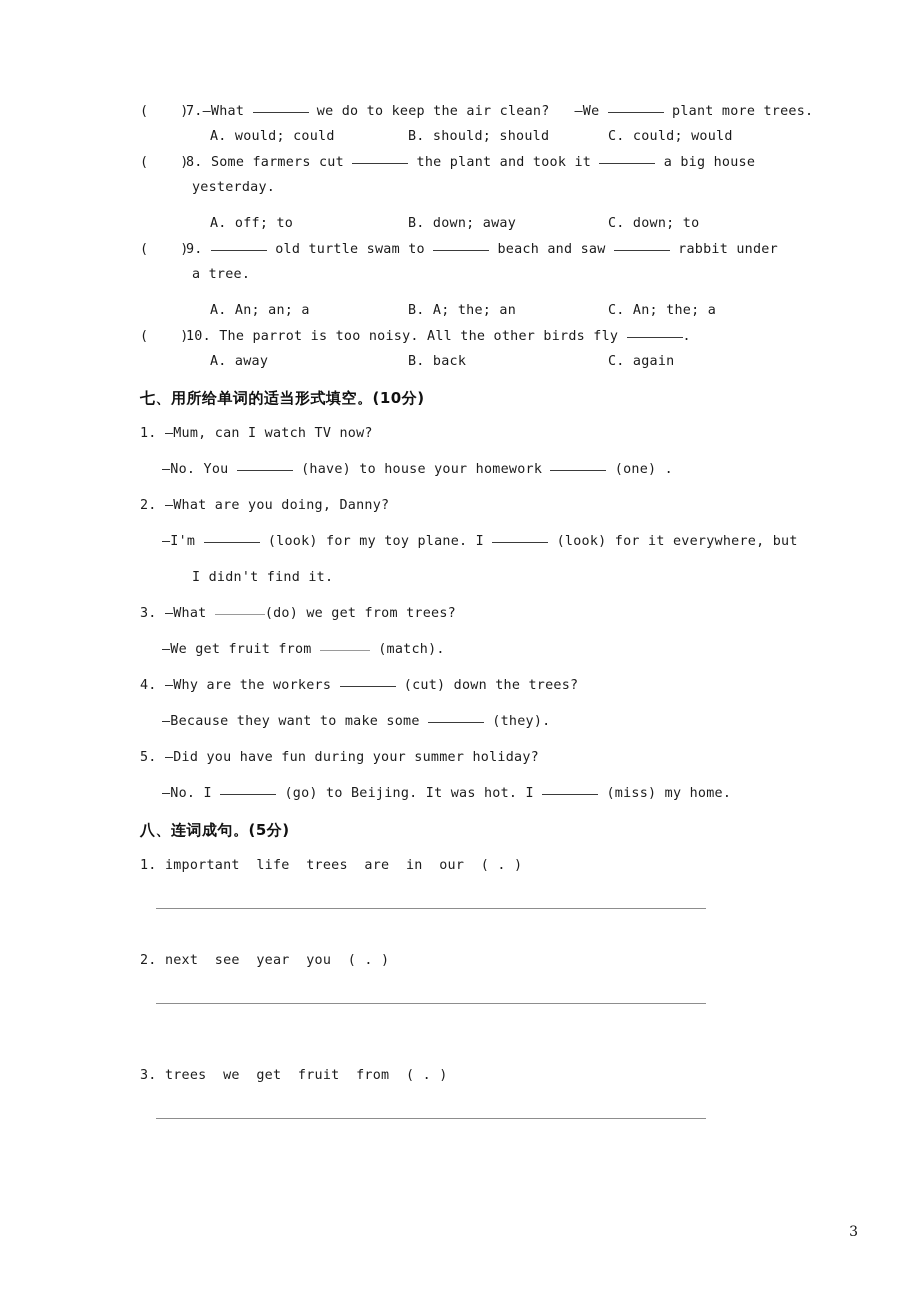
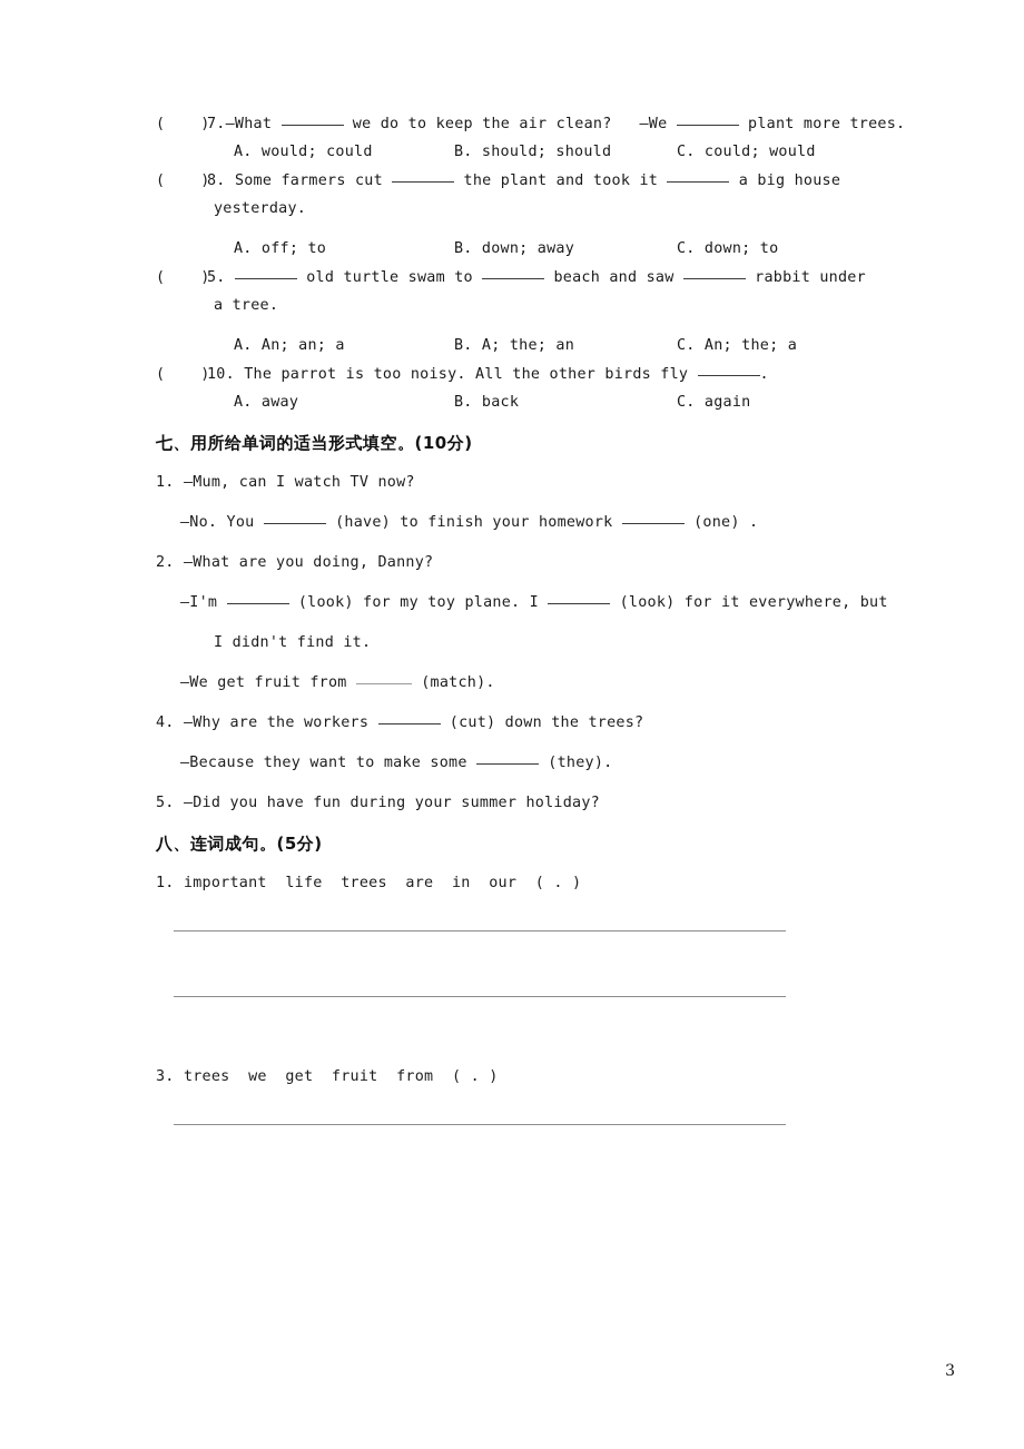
  ( )
  7.—What we do to keep the air clean? —We plant more trees.
  A. would; could
  B. should; should
  C. could; would
  ( )
  8. Some farmers cut the plant and took it a big house
  yesterday.
  A. off; to
  B. down; away
  C. down; to
  ( )
- 9. old turtle swam to beach and saw rabbit under
+ 5. old turtle swam to beach and saw rabbit under
  a tree.
  A. An; an; a
  B. A; the; an
  C. An; the; a
  ( )
  10. The parrot is too noisy. All the other birds fly .
  A. away
  B. back
  C. again
  七、用所给单词的适当形式填空。(10分)
  1. —Mum, can I watch TV now?
- —No. You (have) to house your homework (one) .
+ —No. You (have) to finish your homework (one) .
  2. —What are you doing, Danny?
  —I'm (look) for my toy plane. I (look) for it everywhere, but
  I didn't find it.
- 3. —What (do) we get from trees?
  —We get fruit from (match).
  4. —Why are the workers (cut) down the trees?
  —Because they want to make some (they).
  5. —Did you have fun during your summer holiday?
- —No. I (go) to Beijing. It was hot. I (miss) my home.
  八、连词成句。(5分)
  1. important life trees are in our ( . )
- 2. next see year you ( . )
  3. trees we get fruit from ( . )
  3
